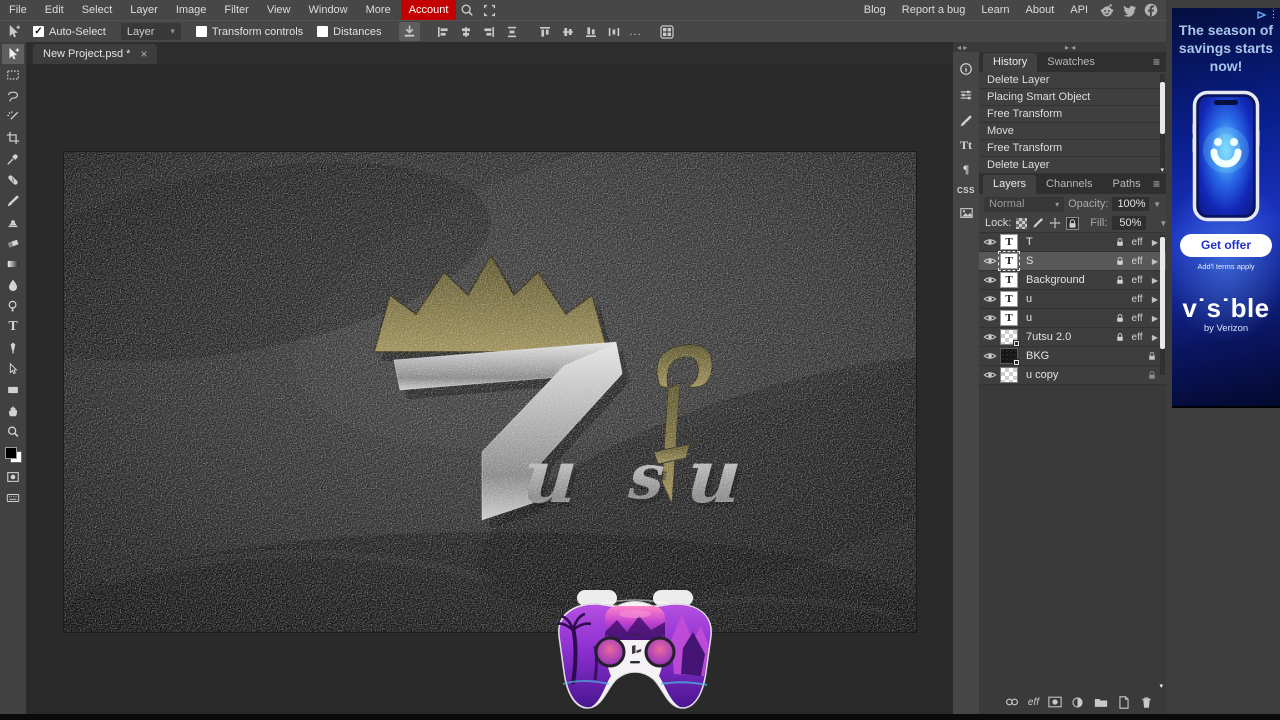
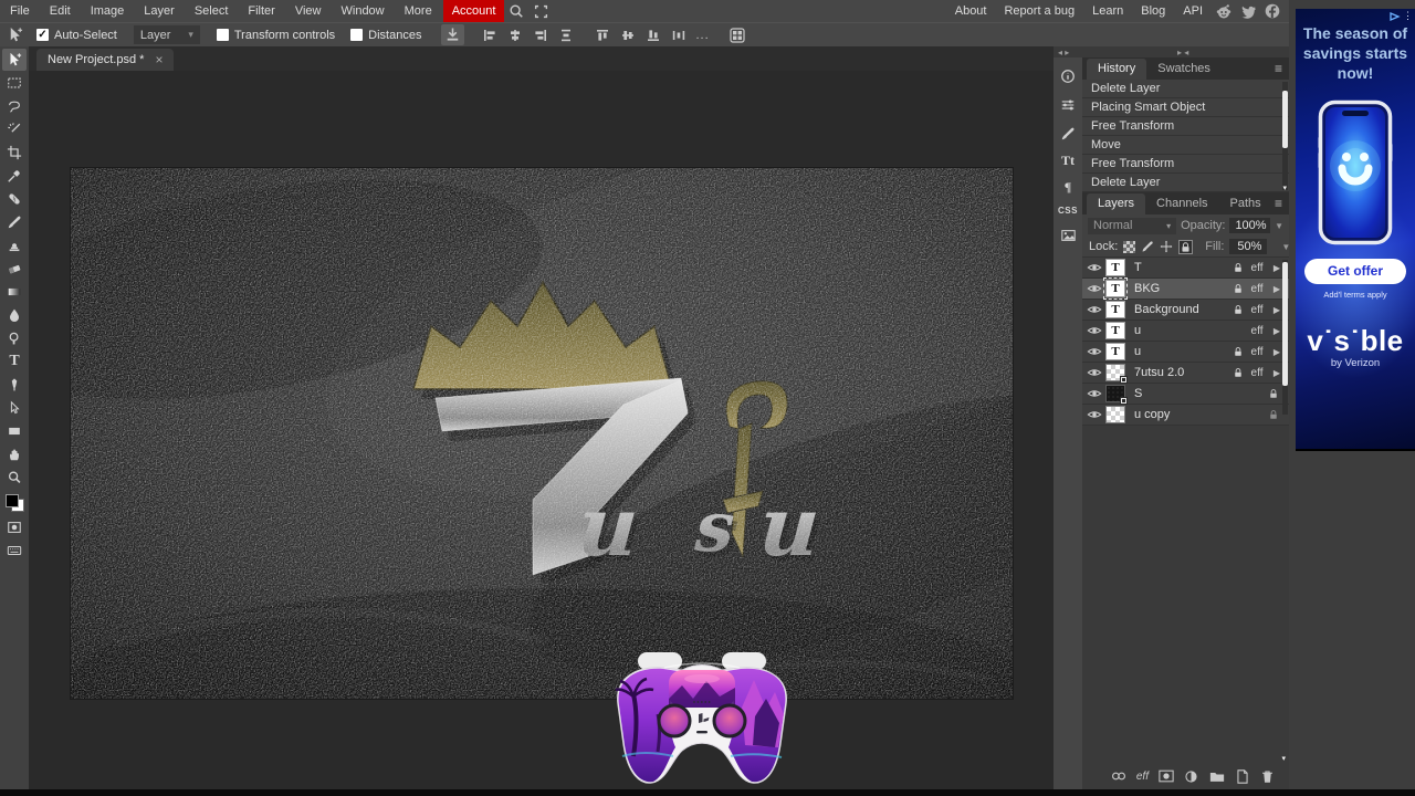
  File
  Edit
- Select
+ Image
  Layer
- Image
+ Select
  Filter
  View
  Window
  More
  Account
- Blog
+ About
  Report a bug
  Learn
- About
+ Blog
  API
  ✓
  Auto-Select
  Layer
  ▾
  Transform controls
  Distances
  ...
  T
  New Project.psd *
  ×
  Tt
  ¶
  CSS
  ◂ ▸
  ▸ ◂
  History
  Swatches
  ≡
  Delete Layer
  Placing Smart Object
  Free Transform
  Move
  Free Transform
  Delete Layer
  Layers
  Channels
  Paths
  ≡
  Normal
  ▾
  Opacity:
  100%
  ▼
  Lock:
  Fill:
  50%
  ▼
  T
  T
  eff
  ▶
  T
- S
+ BKG
  eff
  ▶
  T
  Background
  eff
  ▶
  T
  u
  eff
  ▶
  T
  u
  eff
  ▶
  7utsu 2.0
  eff
  ▶
- BKG
+ S
  u copy
  eff
  ⋮
  The season of savings starts now!
  Get offer
  Add'l terms apply
  v˙s˙ble
  by Verizon
